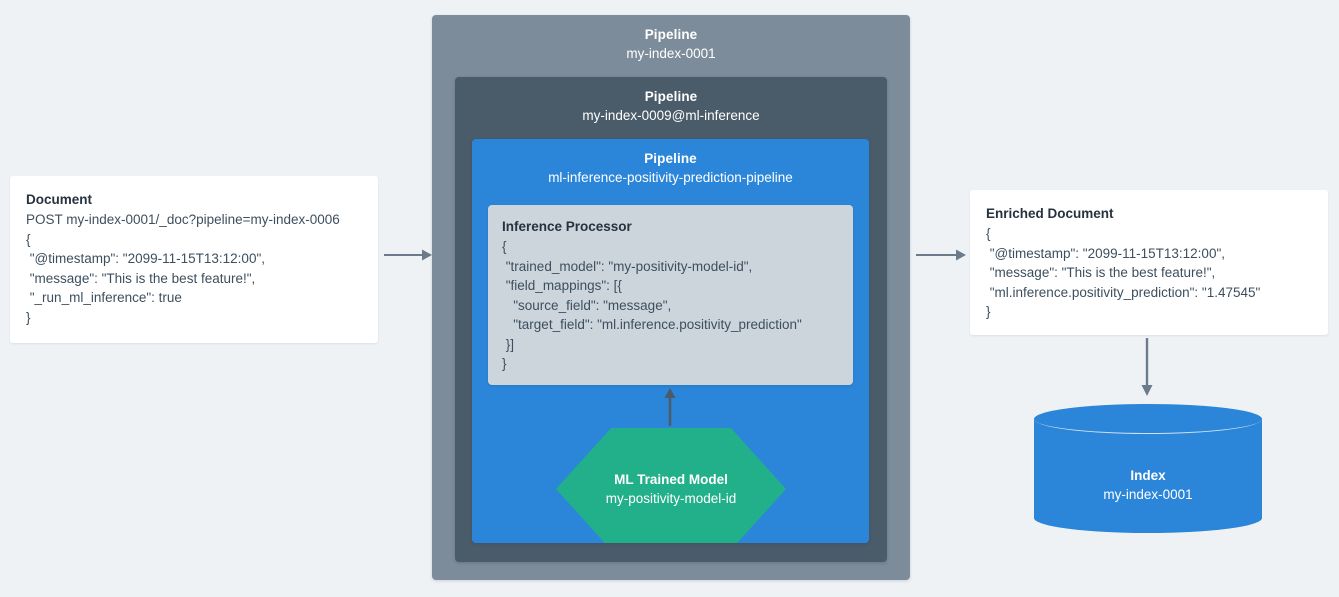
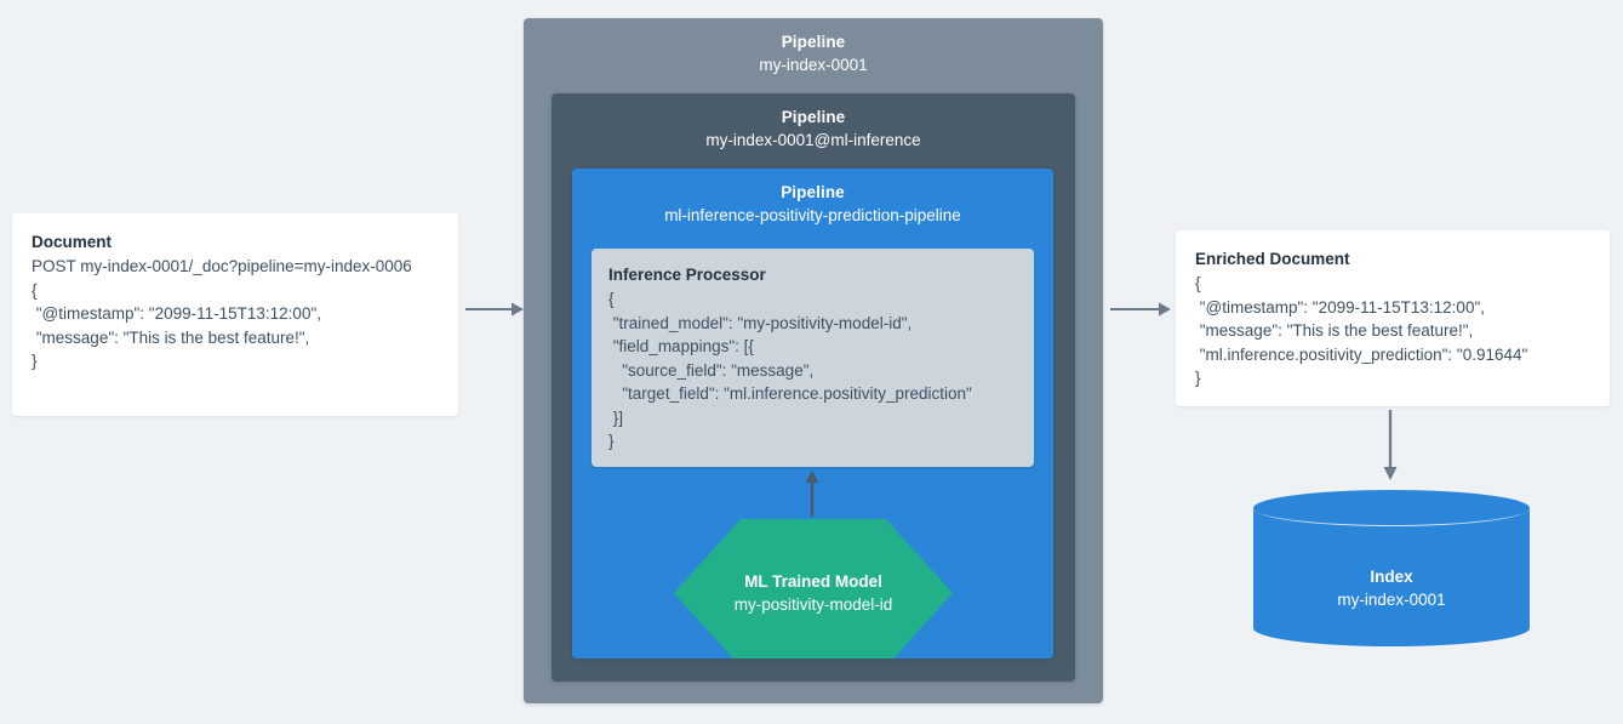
  Document
  POST my-index-0001/_doc?pipeline=my-index-0006
  {
  "@timestamp": "2099-11-15T13:12:00",
  "message": "This is the best feature!",
- "_run_ml_inference": true
  }
  Pipeline
  my-index-0001
  Pipeline
- my-index-0009@ml-inference
+ my-index-0001@ml-inference
  Pipeline
  ml-inference-positivity-prediction-pipeline
  Inference Processor
  {
  "trained_model": "my-positivity-model-id",
  "field_mappings": [{
  "source_field": "message",
  "target_field": "ml.inference.positivity_prediction"
  }]
  }
  ML Trained Model
  my-positivity-model-id
  Enriched Document
  {
  "@timestamp": "2099-11-15T13:12:00",
  "message": "This is the best feature!",
- "ml.inference.positivity_prediction": "1.47545"
+ "ml.inference.positivity_prediction": "0.91644"
  }
  Index
  my-index-0001
